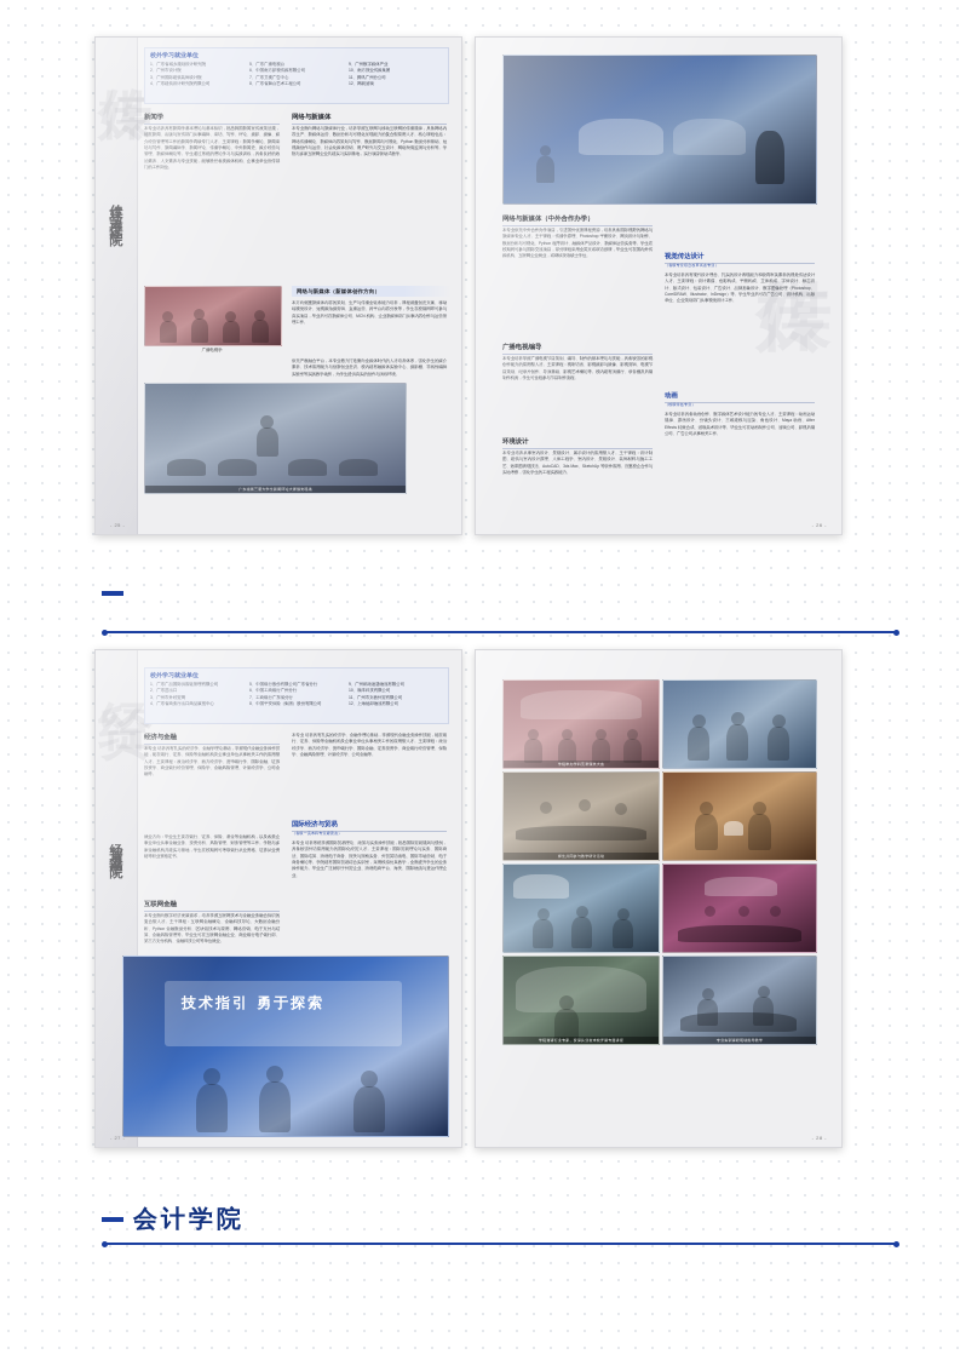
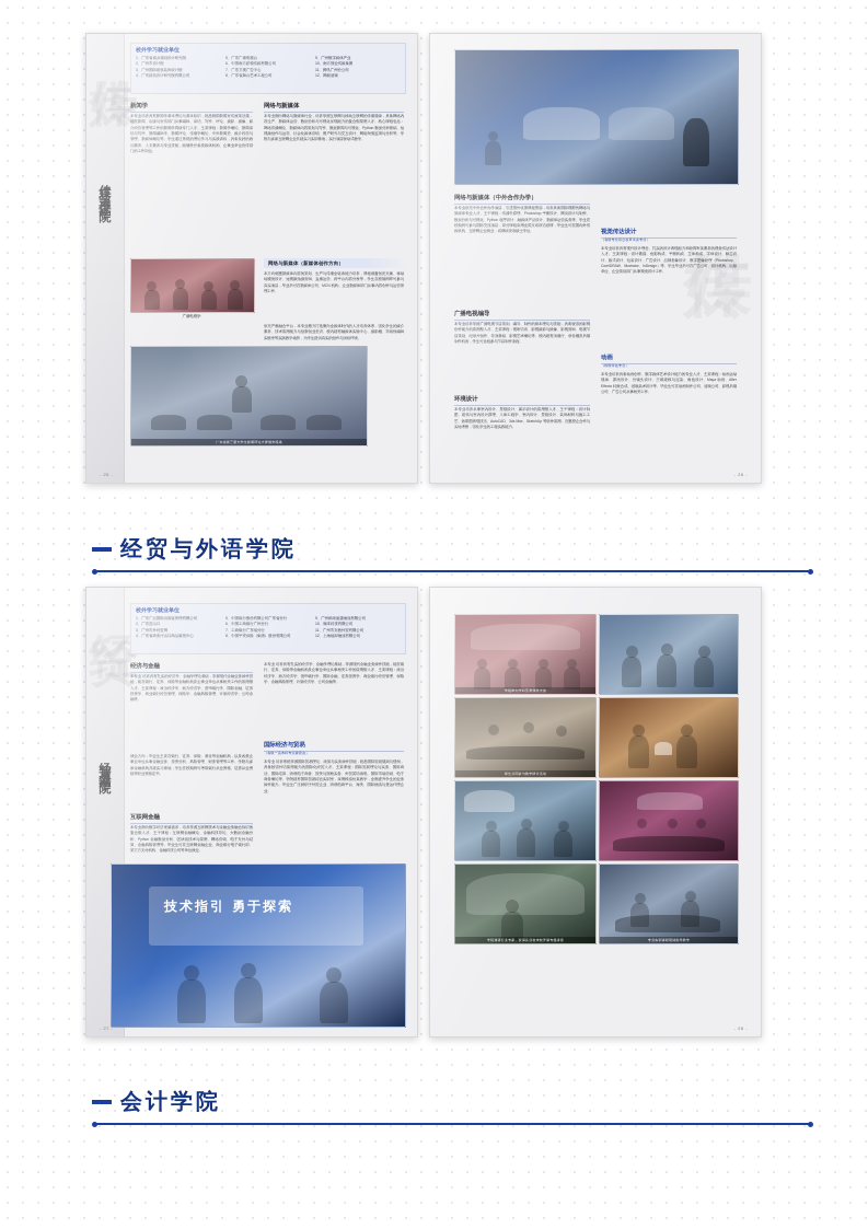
+ 经贸与外语学院
  会计学院
